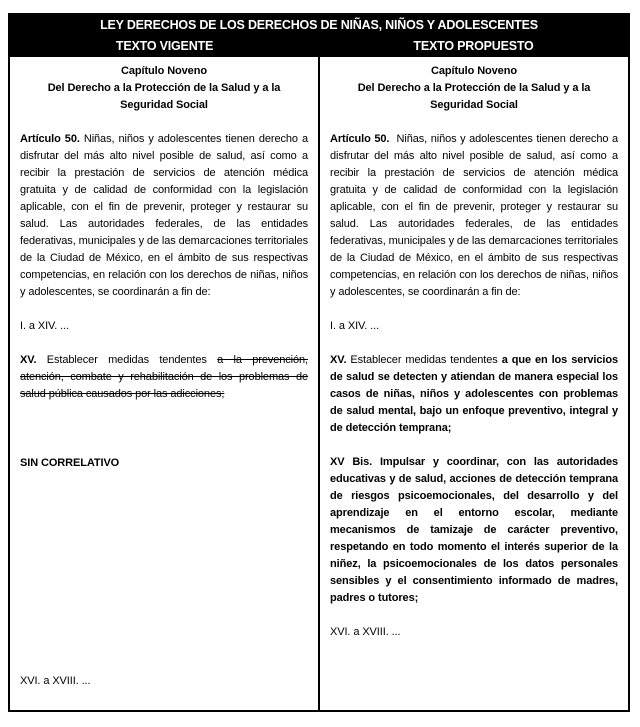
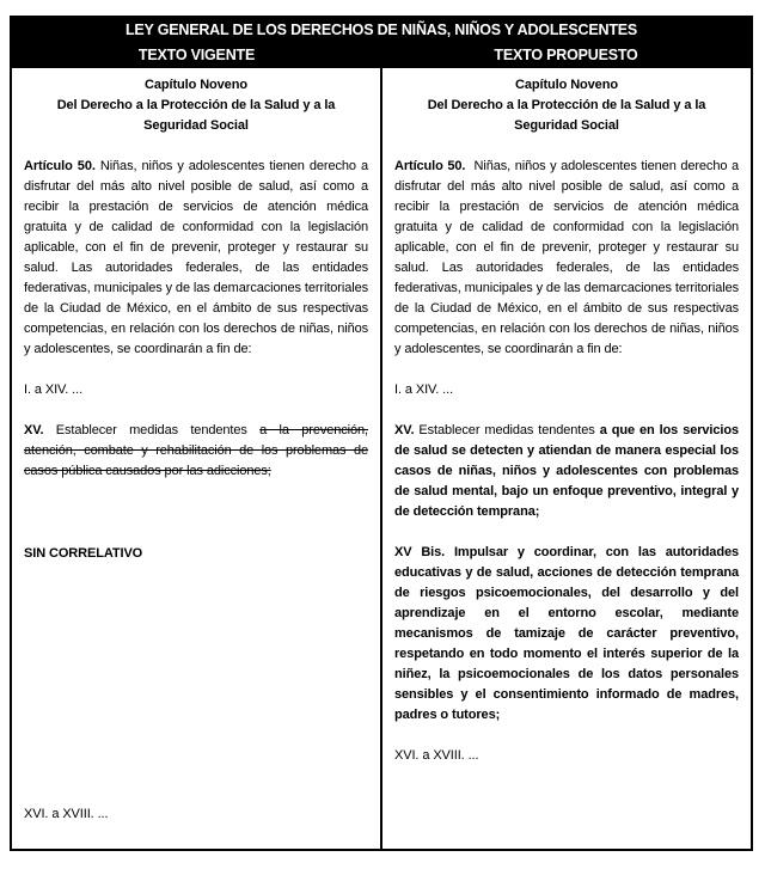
- LEY DERECHOS DE LOS DERECHOS DE NIÑAS, NIÑOS Y ADOLESCENTES
+ LEY GENERAL DE LOS DERECHOS DE NIÑAS, NIÑOS Y ADOLESCENTES
  TEXTO VIGENTE
  TEXTO PROPUESTO
  Capítulo Noveno
  Del Derecho a la Protección de la Salud y a la Seguridad Social
  Artículo 50. Niñas, niños y adolescentes tienen derecho a disfrutar del más alto nivel posible de salud, así como a recibir la prestación de servicios de atención médica gratuita y de calidad de conformidad con la legislación aplicable, con el fin de prevenir, proteger y restaurar su salud. Las autoridades federales, de las entidades federativas, municipales y de las demarcaciones territoriales de la Ciudad de México, en el ámbito de sus respectivas competencias, en relación con los derechos de niñas, niños y adolescentes, se coordinarán a fin de:
  I. a XIV. ...
- XV. Establecer medidas tendentes a la prevención, atención, combate y rehabilitación de los problemas de salud pública causados por las adicciones;
+ XV. Establecer medidas tendentes a la prevención, atención, combate y rehabilitación de los problemas de casos pública causados por las adicciones;
  SIN CORRELATIVO
  XVI. a XVIII. ...
  Capítulo Noveno
  Del Derecho a la Protección de la Salud y a la Seguridad Social
  Artículo 50. Niñas, niños y adolescentes tienen derecho a disfrutar del más alto nivel posible de salud, así como a recibir la prestación de servicios de atención médica gratuita y de calidad de conformidad con la legislación aplicable, con el fin de prevenir, proteger y restaurar su salud. Las autoridades federales, de las entidades federativas, municipales y de las demarcaciones territoriales de la Ciudad de México, en el ámbito de sus respectivas competencias, en relación con los derechos de niñas, niños y adolescentes, se coordinarán a fin de:
  I. a XIV. ...
  XV. Establecer medidas tendentes a que en los servicios de salud se detecten y atiendan de manera especial los casos de niñas, niños y adolescentes con problemas de salud mental, bajo un enfoque preventivo, integral y de detección temprana;
  XV Bis. Impulsar y coordinar, con las autoridades educativas y de salud, acciones de detección temprana de riesgos psicoemocionales, del desarrollo y del aprendizaje en el entorno escolar, mediante mecanismos de tamizaje de carácter preventivo, respetando en todo momento el interés superior de la niñez, la psicoemocionales de los datos personales sensibles y el consentimiento informado de madres, padres o tutores;
  XVI. a XVIII. ...
